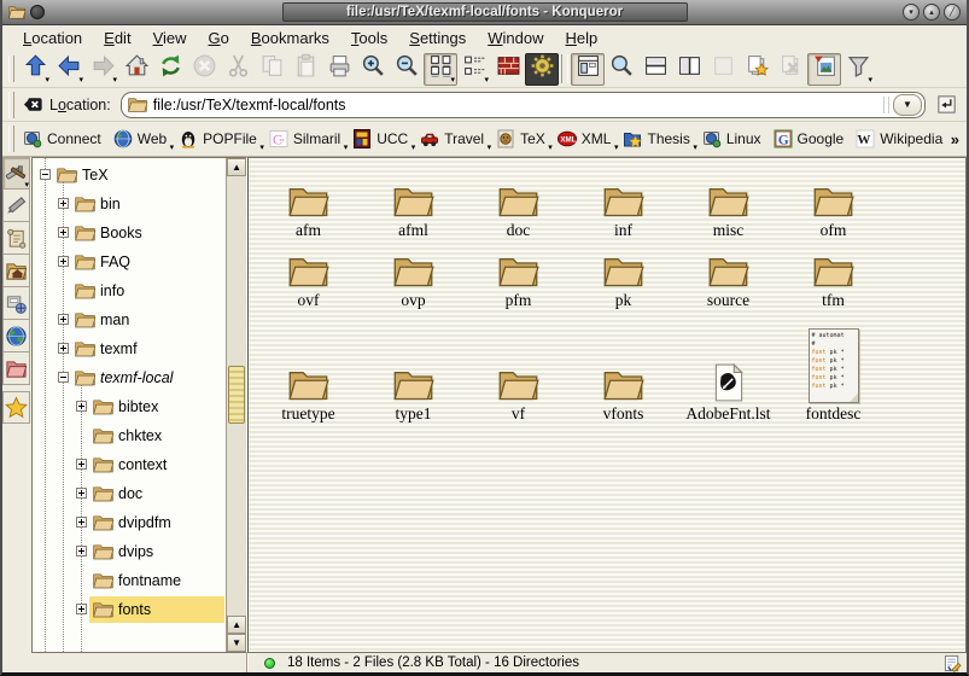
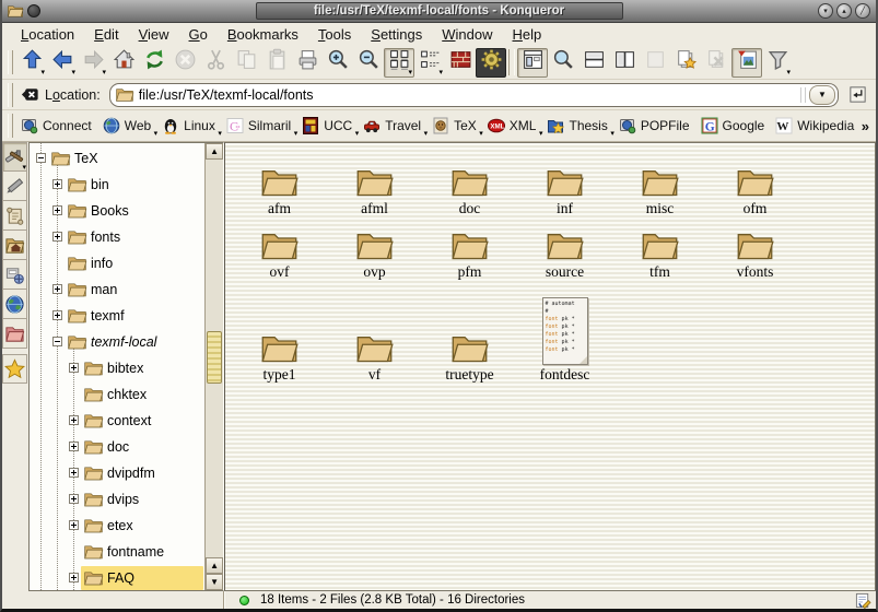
  file:/usr/TeX/texmf-local/fonts - Konqueror
  Location
  Edit
  View
  Go
  Bookmarks
  Tools
  Settings
  Window
  Help
  Location:
  file:/usr/TeX/texmf-local/fonts
  ▼
  Connect
  Web
- POPFile
+ Linux
  C
  Silmaril
  UCC
  Travel
  TeX
  XML
  Thesis
- Linux
+ POPFile
  G
  Google
  W
  Wikipedia
  »
  TeX
  bin
  Books
- FAQ
+ fonts
  info
  man
  texmf
  texmf-local
  bibtex
  chktex
  context
  doc
  dvipdfm
  dvips
+ etex
  fontname
- fonts
+ FAQ
  ▲
  ▲
  ▼
  afm
  afml
  doc
  inf
  misc
  ofm
  ovf
  ovp
  pfm
- pk
  source
  tfm
- truetype
+ vfonts
  type1
  vf
- vfonts
+ truetype
- AdobeFnt.lst
  fontdesc
  18 Items - 2 Files (2.8 KB Total) - 16 Directories
